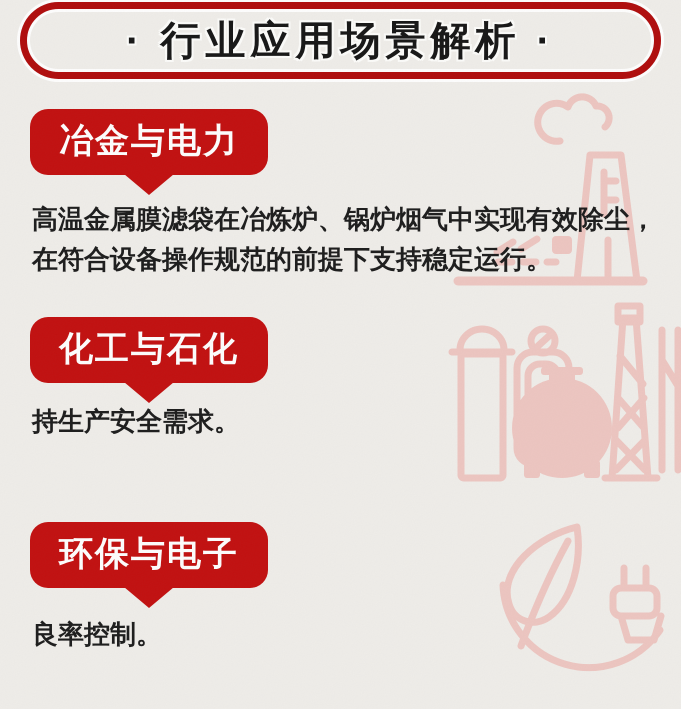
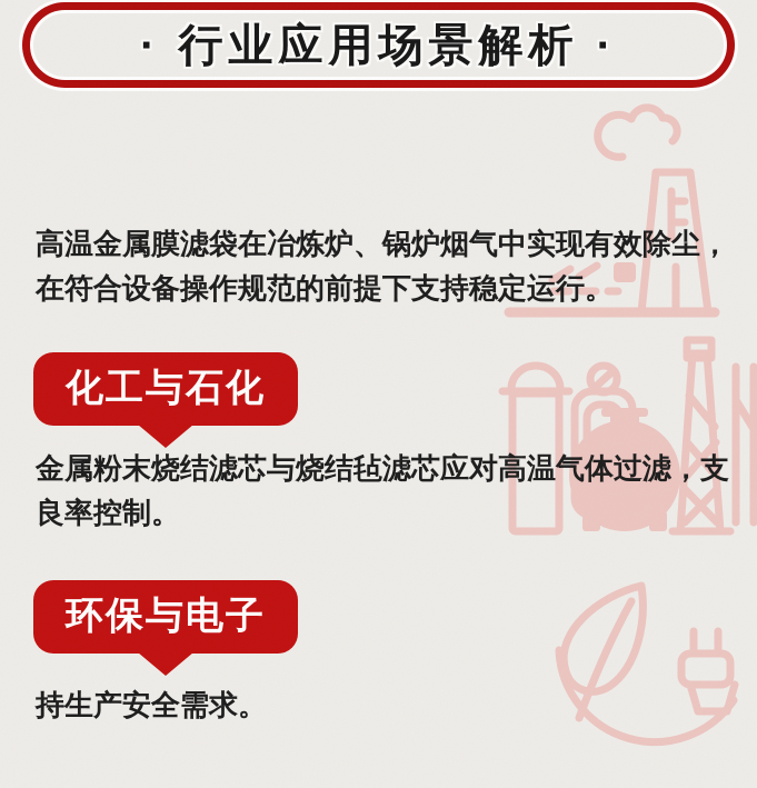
  · 行业应用场景解析 ·
- 冶金与电力
  高温金属膜滤袋在冶炼炉、锅炉烟气中实现有效除尘，
  在符合设备操作规范的前提下支持稳定运行。
  化工与石化
+ 金属粉末烧结滤芯与烧结毡滤芯应对高温气体过滤，支
- 持生产安全需求。
+ 良率控制。
  环保与电子
- 良率控制。
+ 持生产安全需求。
